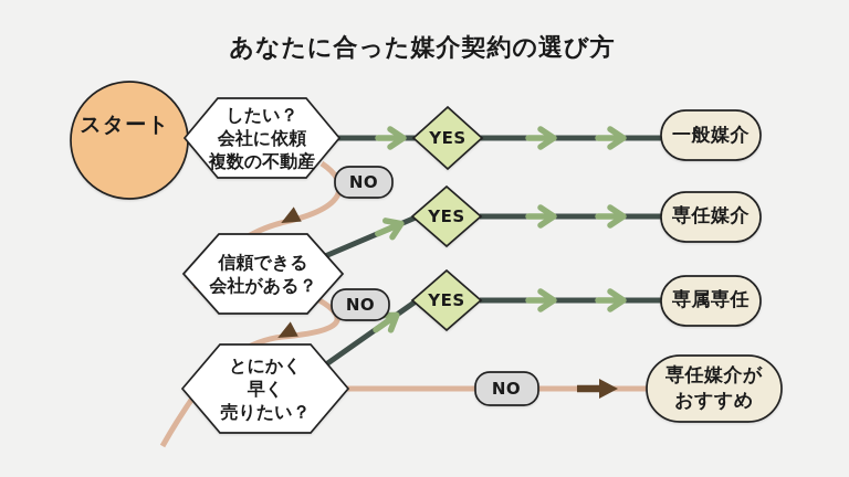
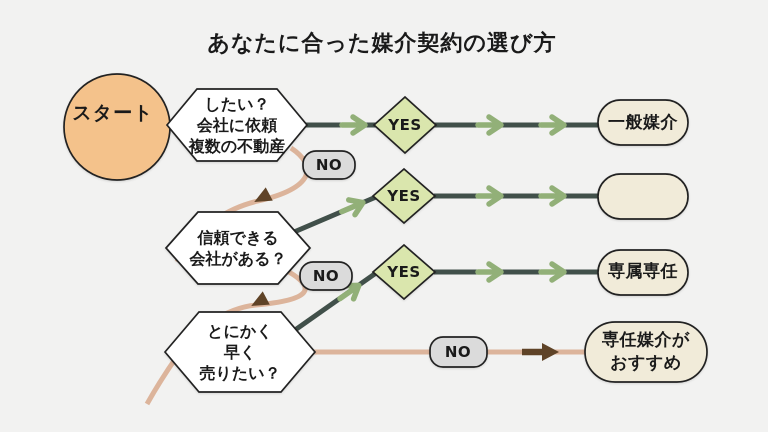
  あなたに合った媒介契約の選び方
  スタート
  したい？
  会社に依頼
  複数の不動産
  信頼できる
  会社がある？
  とにかく
  早く
  売りたい？
  YES
  YES
  YES
  NO
  NO
  NO
  一般媒介
- 専任媒介
  専属専任
  専任媒介が
  おすすめ
